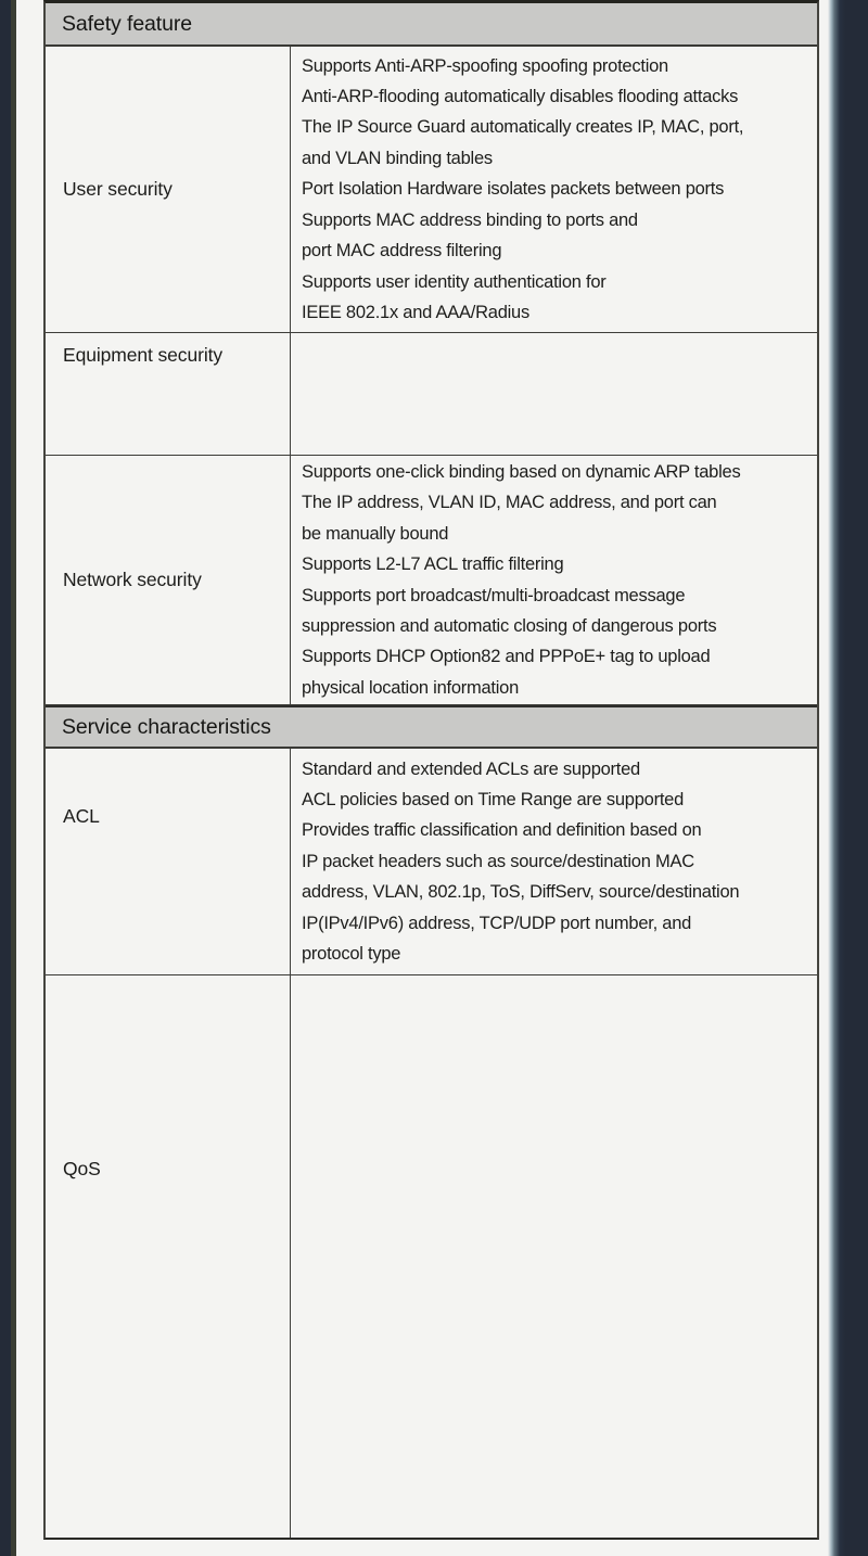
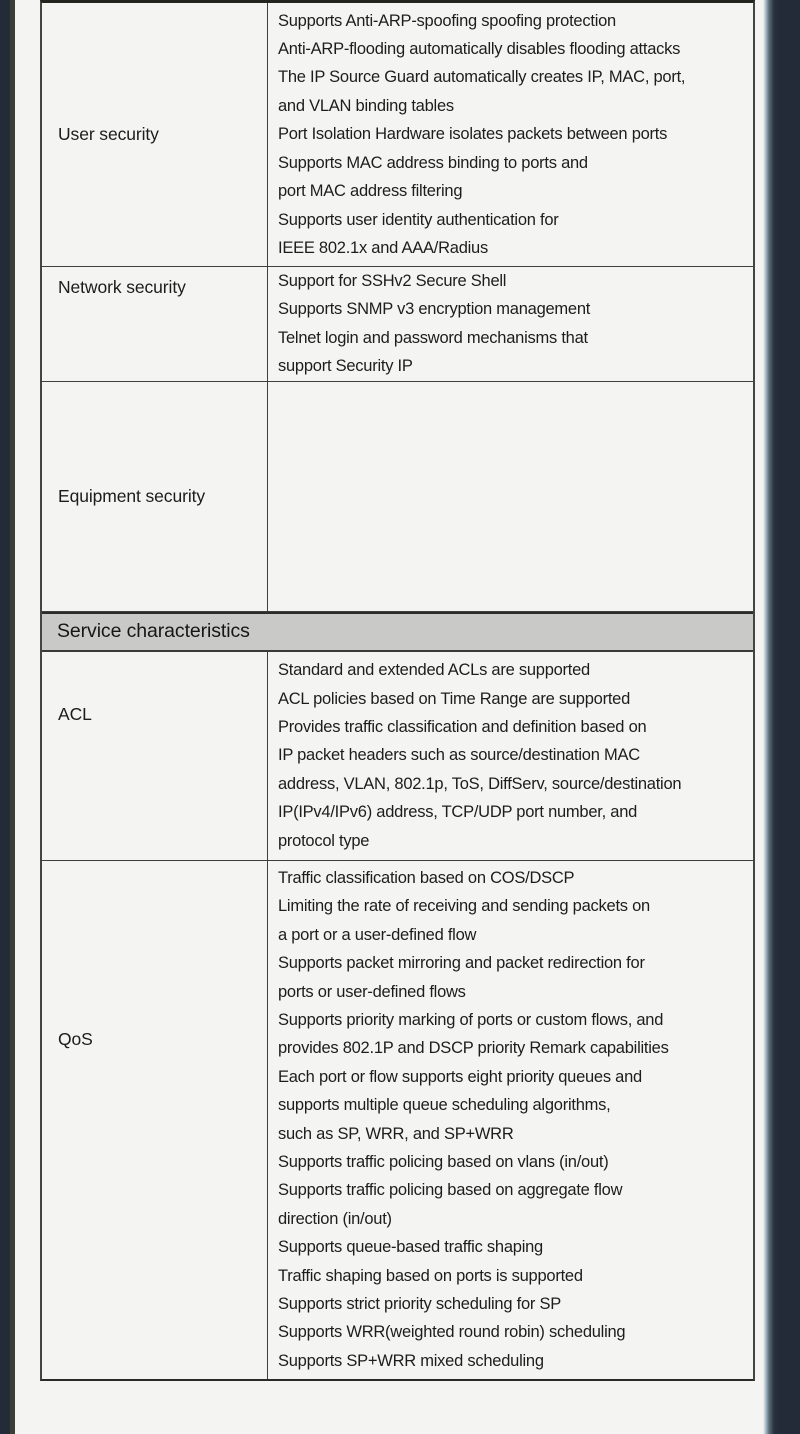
- Safety feature
  User security
  Supports Anti-ARP-spoofing spoofing protection
  Anti-ARP-flooding automatically disables flooding attacks
  The IP Source Guard automatically creates IP, MAC, port,
  and VLAN binding tables
  Port Isolation Hardware isolates packets between ports
  Supports MAC address binding to ports and
  port MAC address filtering
  Supports user identity authentication for
  IEEE 802.1x and AAA/Radius
- Equipment security
+ Network security
+ Support for SSHv2 Secure Shell
+ Supports SNMP v3 encryption management
+ Telnet login and password mechanisms that
+ support Security IP
- Network security
+ Equipment security
- Supports one-click binding based on dynamic ARP tables
- The IP address, VLAN ID, MAC address, and port can
- be manually bound
- Supports L2-L7 ACL traffic filtering
- Supports port broadcast/multi-broadcast message
- suppression and automatic closing of dangerous ports
- Supports DHCP Option82 and PPPoE+ tag to upload
- physical location information
  Service characteristics
  ACL
  Standard and extended ACLs are supported
  ACL policies based on Time Range are supported
  Provides traffic classification and definition based on
  IP packet headers such as source/destination MAC
  address, VLAN, 802.1p, ToS, DiffServ, source/destination
  IP(IPv4/IPv6) address, TCP/UDP port number, and
  protocol type
  QoS
+ Traffic classification based on COS/DSCP
+ Limiting the rate of receiving and sending packets on
+ a port or a user-defined flow
+ Supports packet mirroring and packet redirection for
+ ports or user-defined flows
+ Supports priority marking of ports or custom flows, and
+ provides 802.1P and DSCP priority Remark capabilities
+ Each port or flow supports eight priority queues and
+ supports multiple queue scheduling algorithms,
+ such as SP, WRR, and SP+WRR
+ Supports traffic policing based on vlans (in/out)
+ Supports traffic policing based on aggregate flow
+ direction (in/out)
+ Supports queue-based traffic shaping
+ Traffic shaping based on ports is supported
+ Supports strict priority scheduling for SP
+ Supports WRR(weighted round robin) scheduling
+ Supports SP+WRR mixed scheduling
